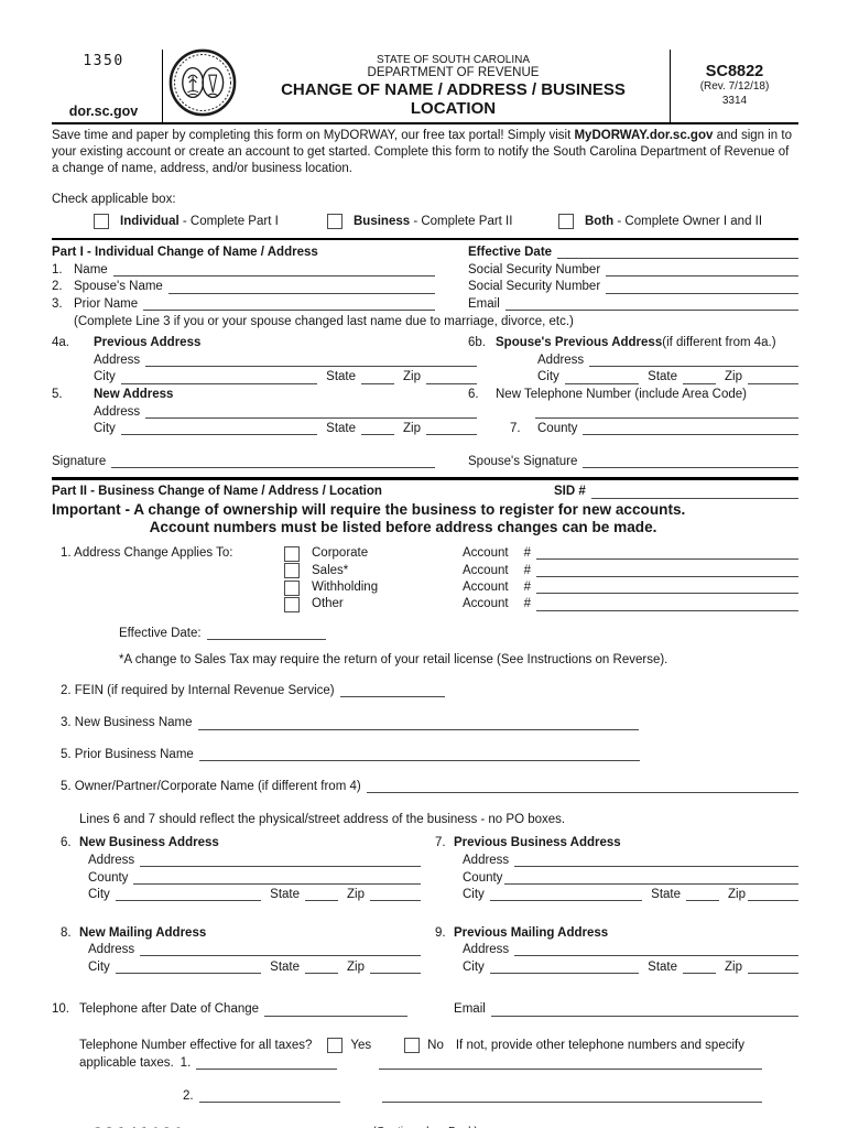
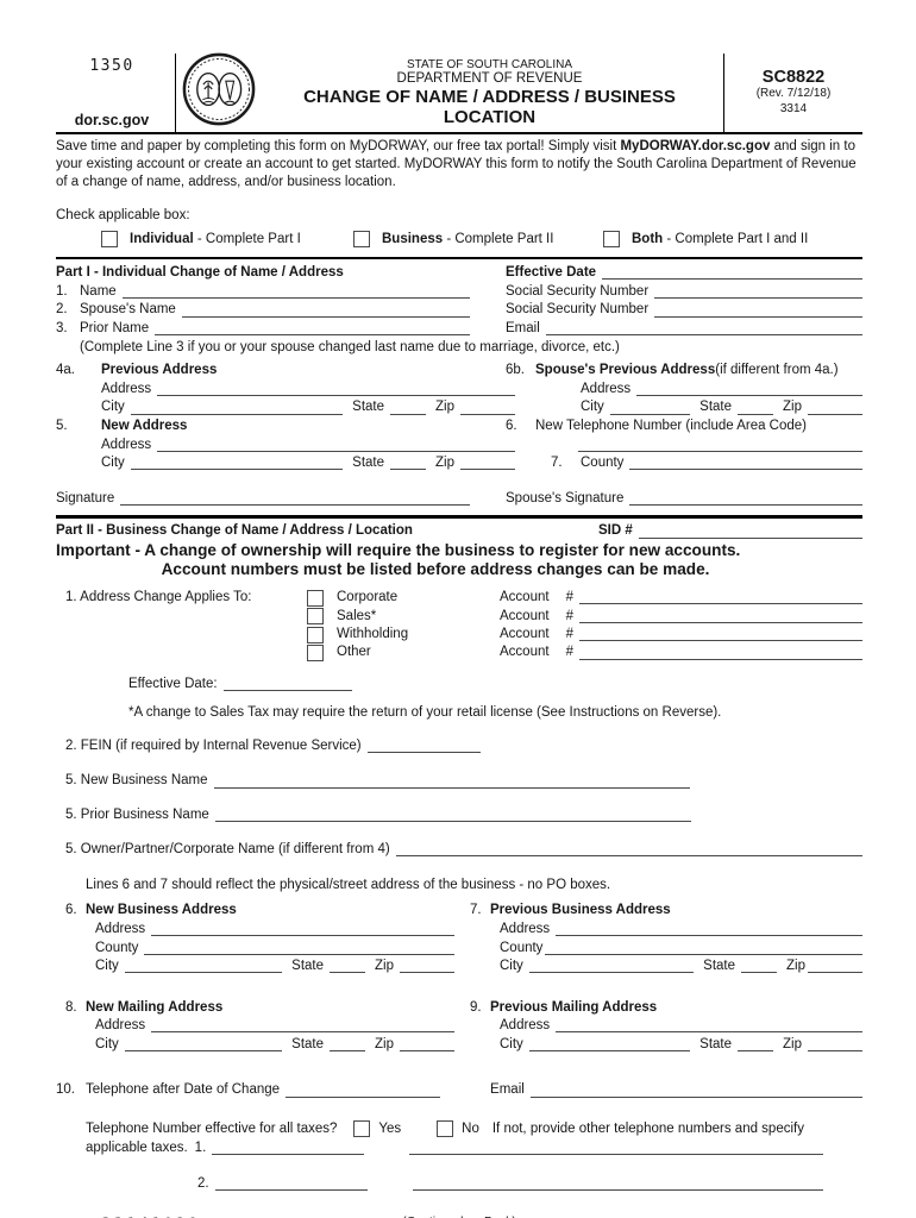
  1350
  dor.sc.gov
  STATE OF SOUTH CAROLINA
  DEPARTMENT OF REVENUE
  CHANGE OF NAME / ADDRESS / BUSINESS
  LOCATION
  SC8822
  (Rev. 7/12/18)
  3314
- Save time and paper by completing this form on MyDORWAY, our free tax portal! Simply visit MyDORWAY.dor.sc.gov and sign in to your existing account or create an account to get started. Complete this form to notify the South Carolina Department of Revenue of a change of name, address, and/or business location.
+ Save time and paper by completing this form on MyDORWAY, our free tax portal! Simply visit MyDORWAY.dor.sc.gov and sign in to your existing account or create an account to get started. MyDORWAY this form to notify the South Carolina Department of Revenue of a change of name, address, and/or business location.
  Check applicable box:
  Individual - Complete Part I
  Business - Complete Part II
- Both - Complete Owner I and II
+ Both - Complete Part I and II
  Part I - Individual Change of Name / Address
  Effective Date
  1.
  Name
  Social Security Number
  2.
  Spouse's Name
  Social Security Number
  3.
  Prior Name
  Email
  (Complete Line 3 if you or your spouse changed last name due to marriage, divorce, etc.)
  4a.
  Previous Address
  6b.
  Spouse's Previous Address
  (if different from 4a.)
  Address
  Address
  City
  State
  Zip
  City
  State
  Zip
  5.
  New Address
  6.
  New Telephone Number (include Area Code)
  Address
  City
  State
  Zip
  7.
  County
  Signature
  Spouse's Signature
  Part II - Business Change of Name / Address / Location
  SID #
  Important - A change of ownership will require the business to register for new accounts.
  Account numbers must be listed before address changes can be made.
  1. Address Change Applies To:
  Corporate
  Account
  #
  Sales*
  Account
  #
  Withholding
  Account
  #
  Other
  Account
  #
  Effective Date:
  *A change to Sales Tax may require the return of your retail license (See Instructions on Reverse).
  2. FEIN (if required by Internal Revenue Service)
- 3. New Business Name
+ 5. New Business Name
  5. Prior Business Name
  5. Owner/Partner/Corporate Name (if different from 4)
  Lines 6 and 7 should reflect the physical/street address of the business - no PO boxes.
  6.
  New Business Address
  Address
  County
  City
  State
  Zip
  7.
  Previous Business Address
  Address
  County
  City
  State
  Zip
  8.
  New Mailing Address
  Address
  City
  State
  Zip
  9.
  Previous Mailing Address
  Address
  City
  State
  Zip
  10.
  Telephone after Date of Change
  Email
  Telephone Number effective for all taxes?
  Yes
  No
  If not, provide other telephone numbers and specify
  applicable taxes.
  1.
  2.
